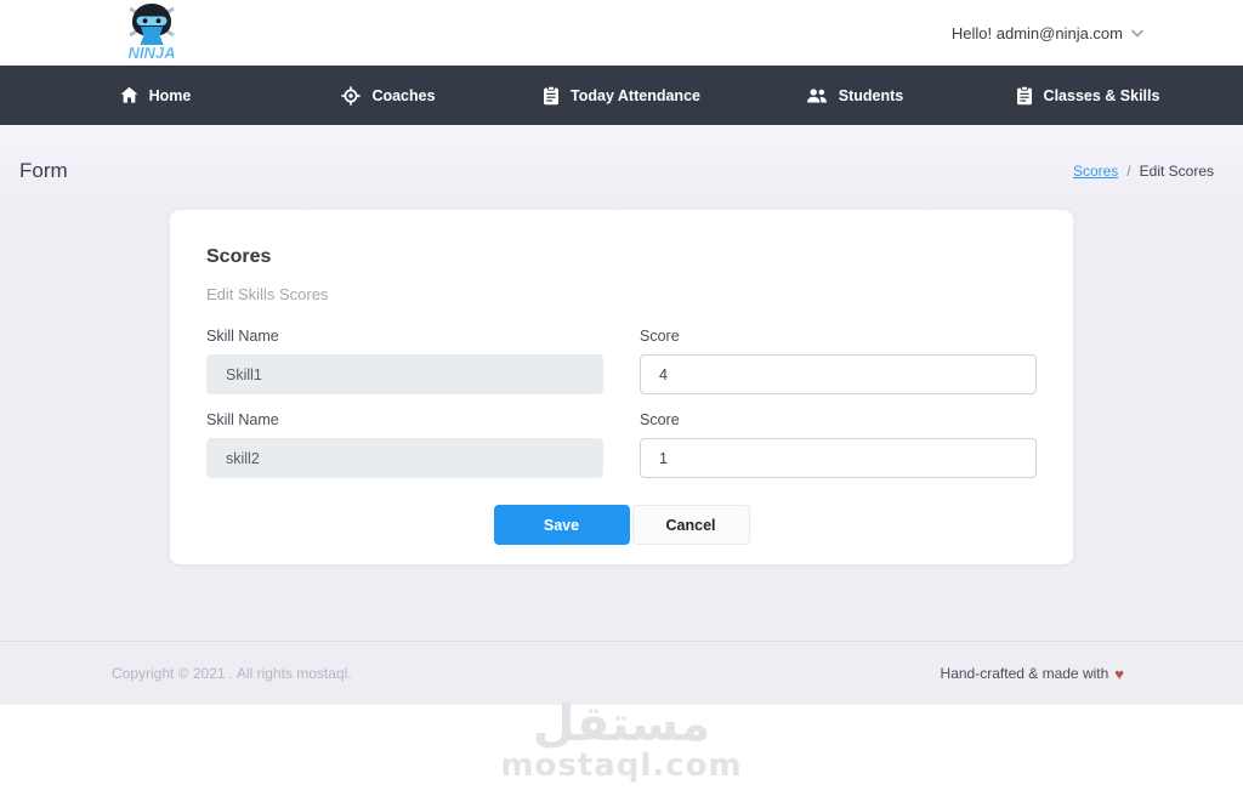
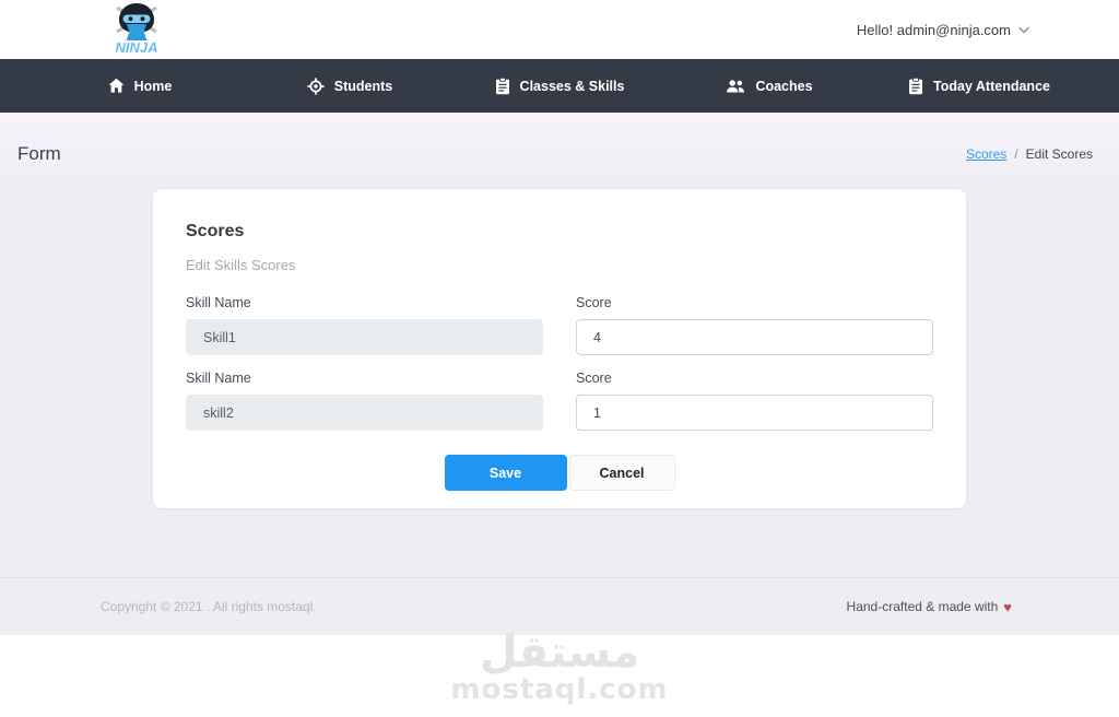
  NINJA
  Hello! admin@ninja.com
  Home
- Coaches
+ Students
- Today Attendance
+ Classes & Skills
- Students
+ Coaches
- Classes & Skills
+ Today Attendance
  Form
  Scores
  /
  Edit Scores
  Scores
  Edit Skills Scores
  Skill Name
  Skill1
  Score
  4
  Skill Name
  skill2
  Score
  1
  Save
  Cancel
  Copyright © 2021 . All rights mostaql.
  Hand-crafted & made with
  ♥
  مستقل
  mostaql.com
